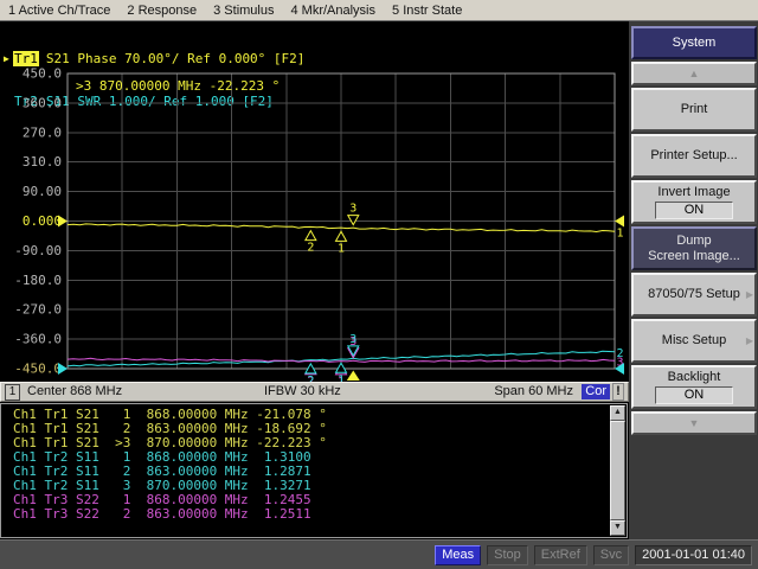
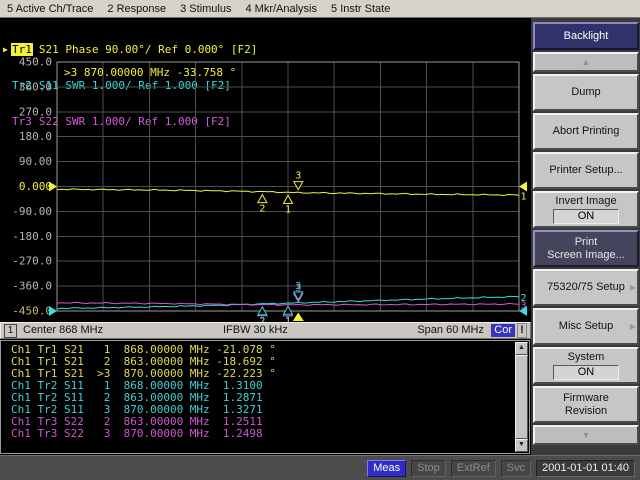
- 1 Active Ch/Trace
+ 5 Active Ch/Trace
  2 Response
  3 Stimulus
  4 Mkr/Analysis
  5 Instr State
- ▶ Tr1 S21 Phase 70.00°/ Ref 0.000° [F2]
+ ▶ Tr1 S21 Phase 90.00°/ Ref 0.000° [F2]
  Tr2 S11 SWR 1.000/ Ref 1.000 [F2]
+ Tr3 S22 SWR 1.000/ Ref 1.000 [F2]
  450.0
  360.0
  270.0
- 310.0
+ 180.0
  90.00
  0.000
  -90.00
  -180.0
  -270.0
  -360.0
  -450.0
  1
  2
  3
  3
  1
  2
  1
  3
- >3 870.00000 MHz -22.223 °
+ >3 870.00000 MHz -33.758 °
  1
  Center 868 MHz
  IFBW 30 kHz
  Span 60 MHz
  Cor
  !
  Ch1 Tr1 S21 1 868.00000 MHz -21.078 °
  Ch1 Tr1 S21 2 863.00000 MHz -18.692 °
  Ch1 Tr1 S21 >3 870.00000 MHz -22.223 °
  Ch1 Tr2 S11 1 868.00000 MHz 1.3100
  Ch1 Tr2 S11 2 863.00000 MHz 1.2871
  Ch1 Tr2 S11 3 870.00000 MHz 1.3271
- Ch1 Tr3 S22 1 868.00000 MHz 1.2455
  Ch1 Tr3 S22 2 863.00000 MHz 1.2511
+ Ch1 Tr3 S22 3 870.00000 MHz 1.2498
- System
+ Backlight
  ▲
- Print
+ Dump
+ Abort Printing
  Printer Setup...
  Invert Image
  ON
- Dump
+ Print
  Screen Image...
- 87050/75 Setup
+ 75320/75 Setup
  ▶
  Misc Setup
  ▶
- Backlight
+ System
  ON
+ Firmware
+ Revision
  ▼
  Meas
  Stop
  ExtRef
  Svc
  2001-01-01 01:40
